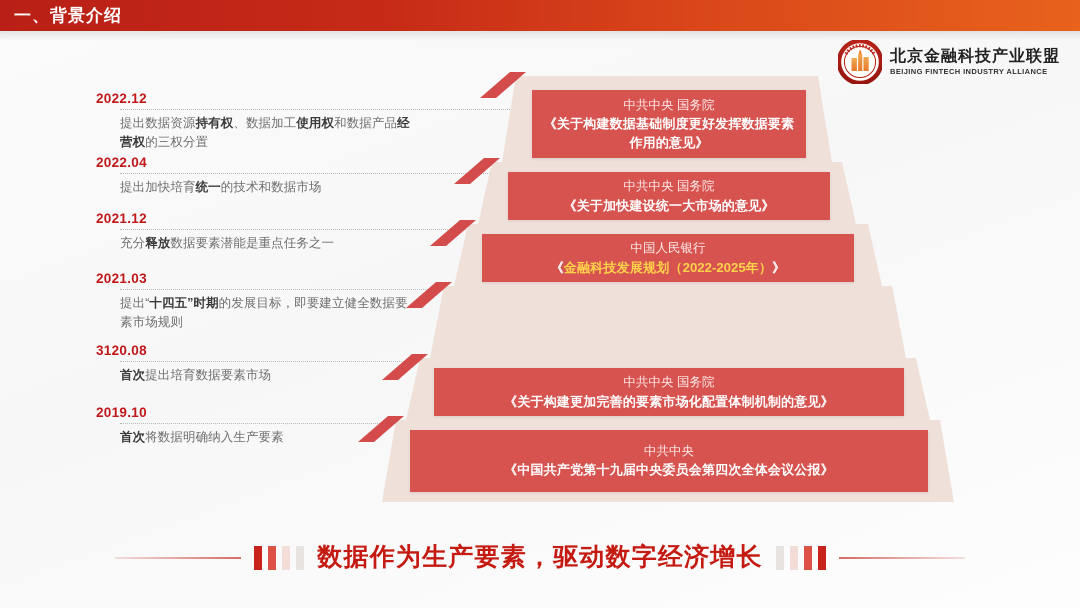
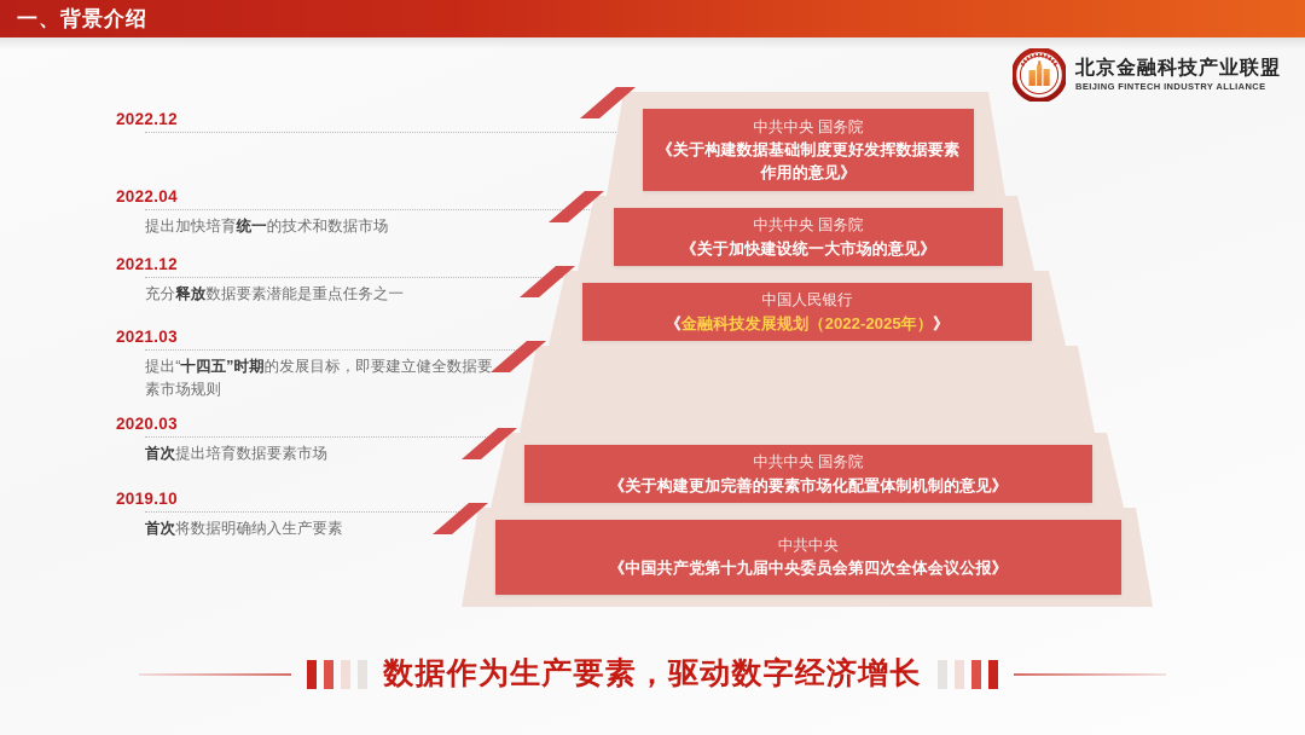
  一、背景介绍
  北京金融科技产业联盟
  BEIJING FINTECH INDUSTRY ALLIANCE
  2022.12
- 提出数据资源持有权、数据加工使用权和数据产品经营权的三权分置
  2022.04
  提出加快培育统一的技术和数据市场
  2021.12
  充分释放数据要素潜能是重点任务之一
  2021.03
  提出“十四五”时期的发展目标，即要建立健全数据要素市场规则
- 3120.08
+ 2020.03
  首次提出培育数据要素市场
  2019.10
  首次将数据明确纳入生产要素
  中共中央 国务院
  《关于构建数据基础制度更好发挥数据要素作用的意见》
  中共中央 国务院
  《关于加快建设统一大市场的意见》
  中国人民银行
  《金融科技发展规划（2022-2025年）》
  中共中央 国务院
  《关于构建更加完善的要素市场化配置体制机制的意见》
  中共中央
  《中国共产党第十九届中央委员会第四次全体会议公报》
  数据作为生产要素，驱动数字经济增长
